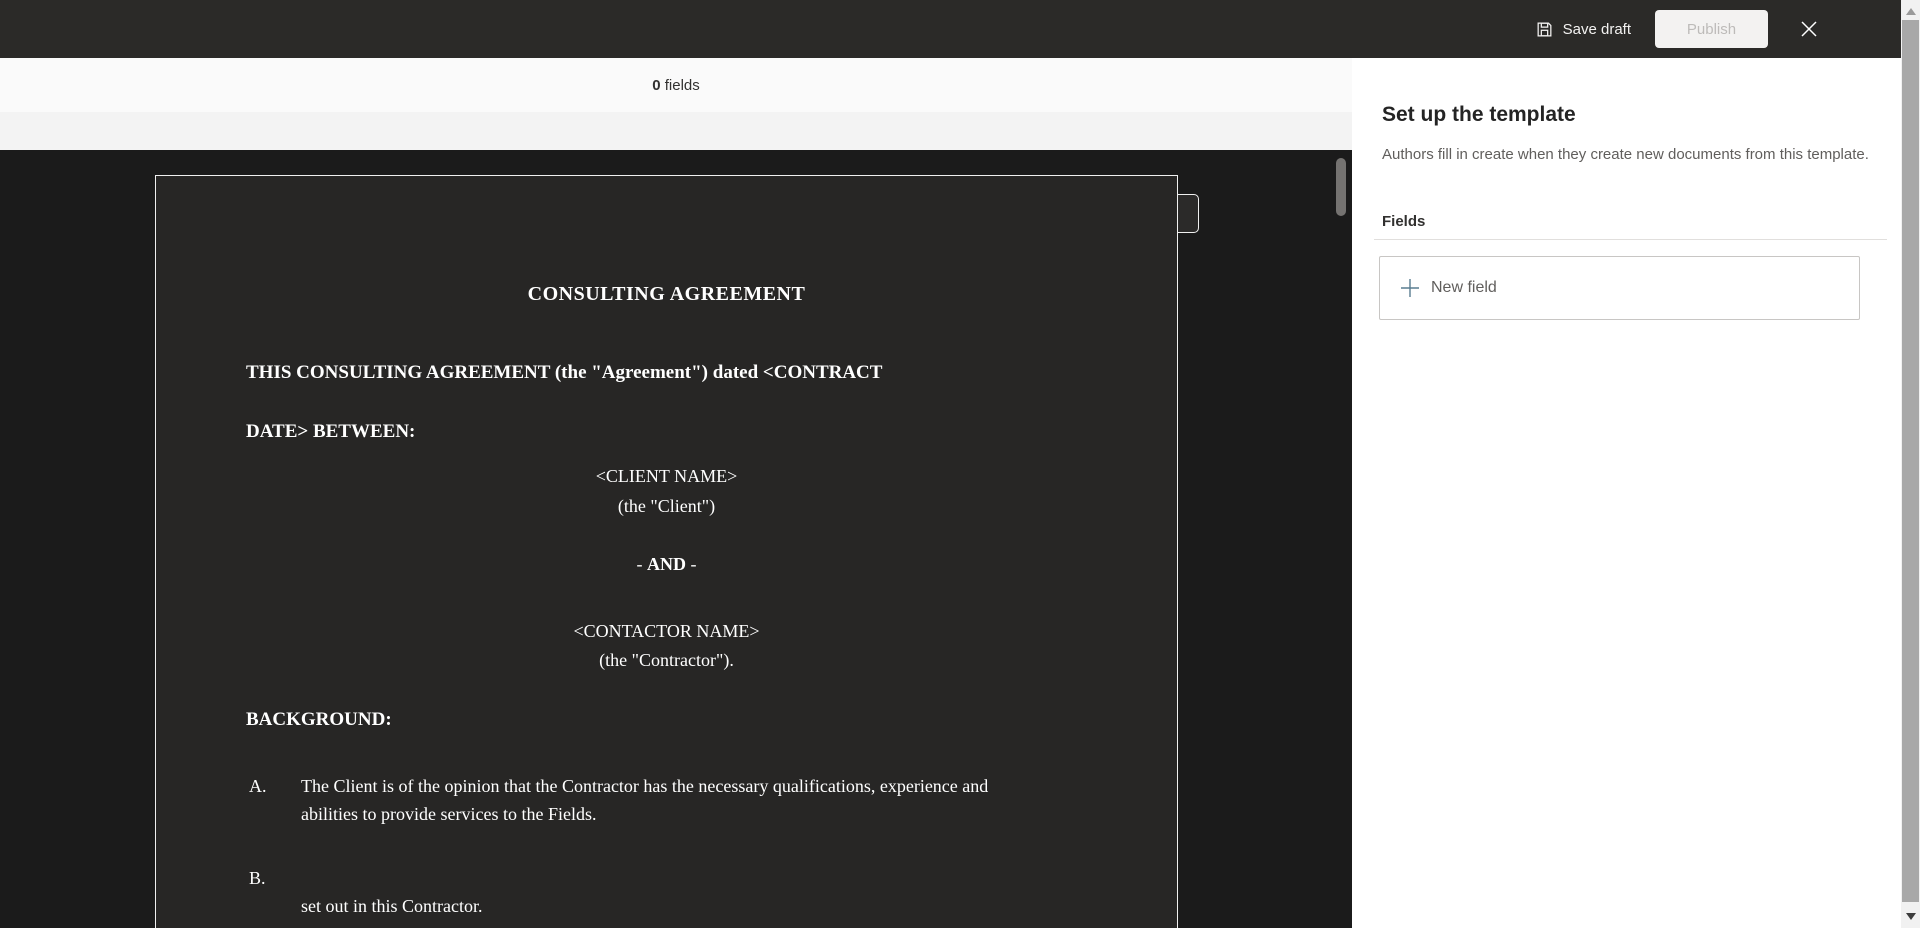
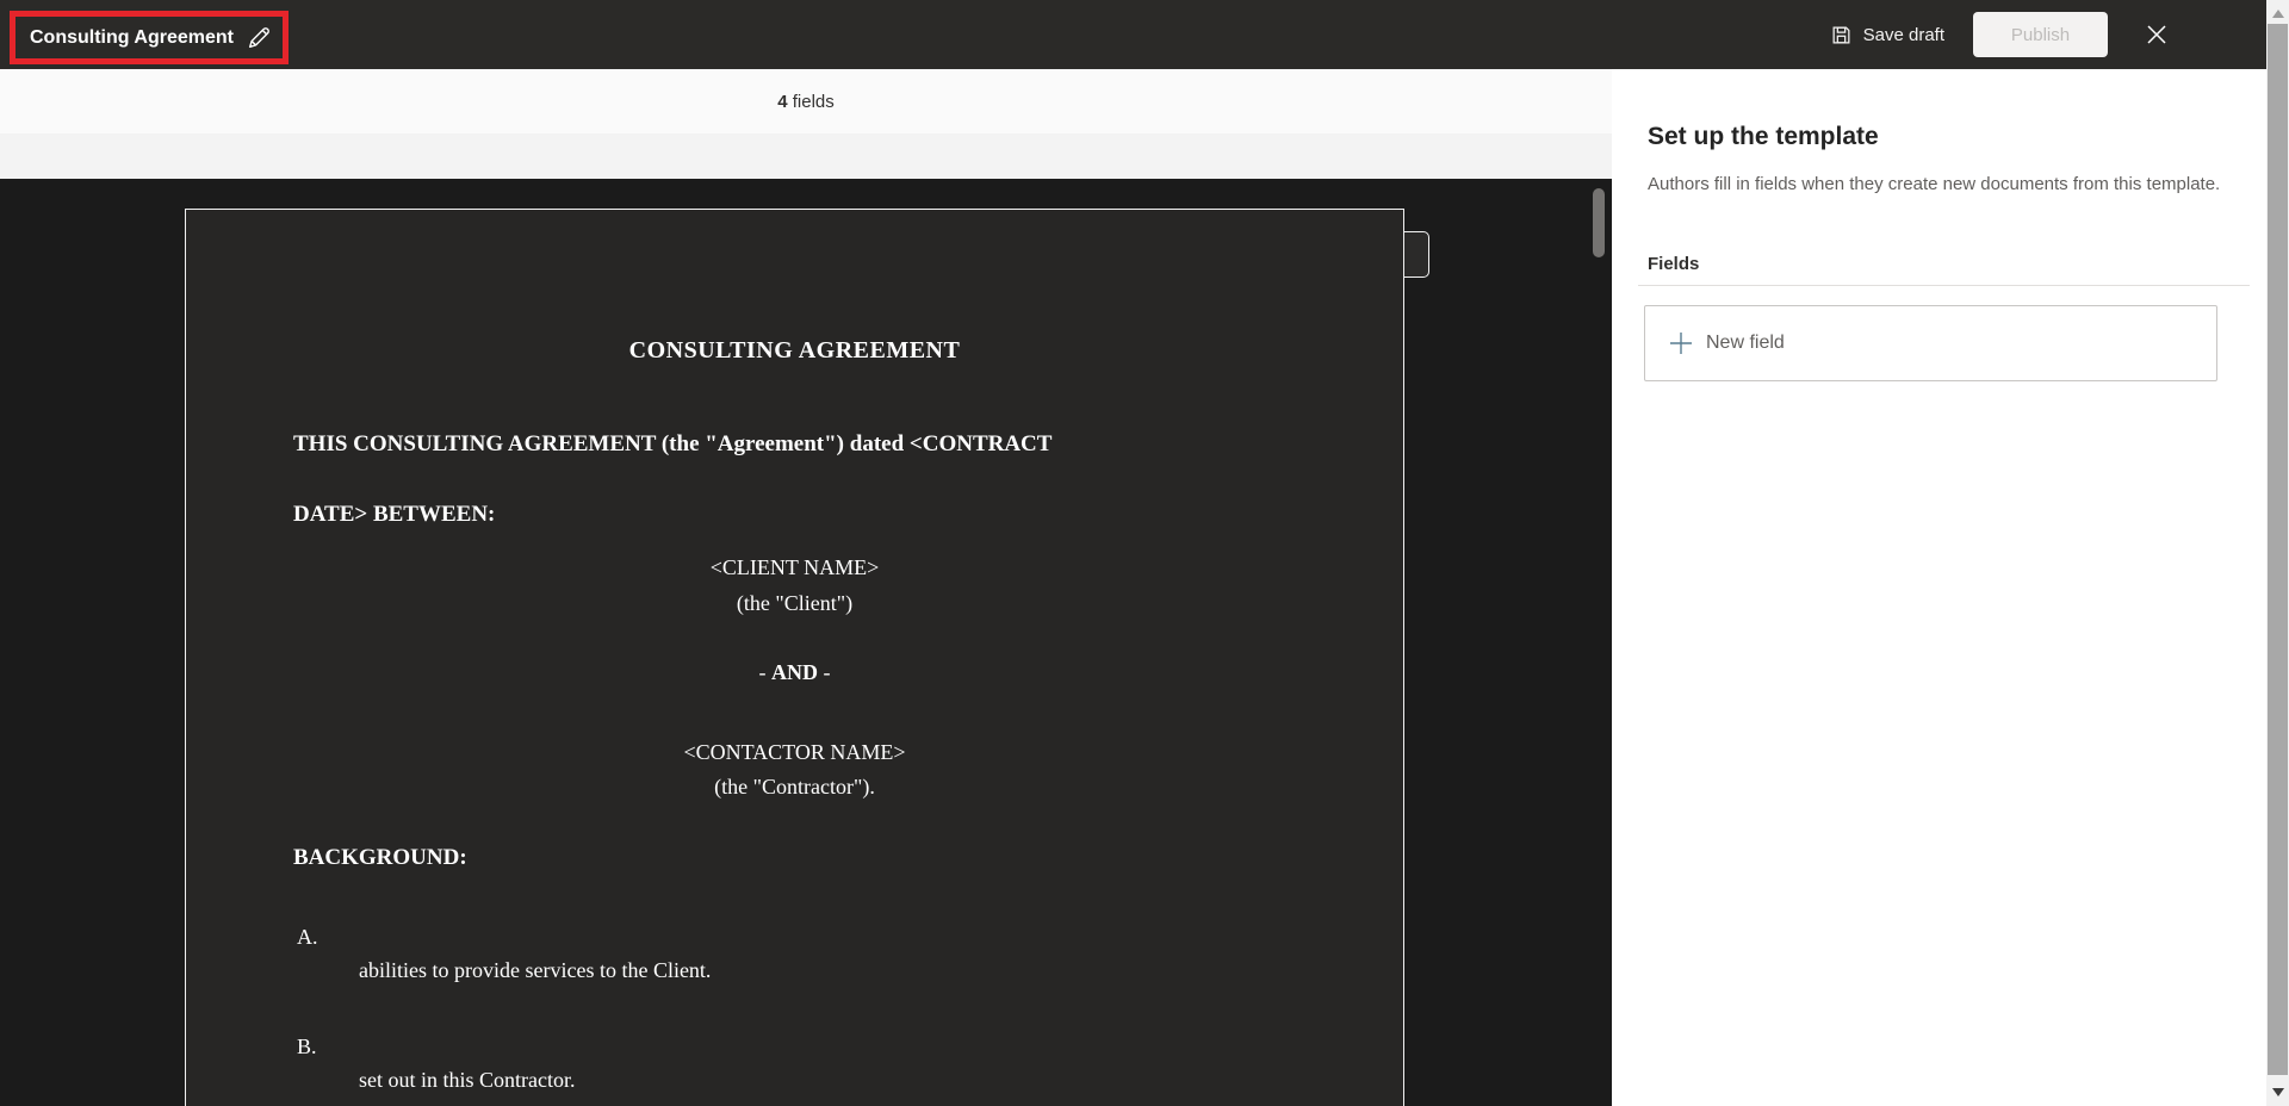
+ Consulting Agreement
  Save draft
  Publish
- 0 fields
+ 4 fields
  CONSULTING AGREEMENT
  THIS CONSULTING AGREEMENT (the "Agreement") dated <CONTRACT
  DATE> BETWEEN:
  <CLIENT NAME>
  (the "Client")
  - AND -
  <CONTACTOR NAME>
  (the "Contractor").
  BACKGROUND:
  A.
- The Client is of the opinion that the Contractor has the necessary qualifications, experience and
- abilities to provide services to the Fields.
+ abilities to provide services to the Client.
  B.
  set out in this Contractor.
  Set up the template
- Authors fill in create when they create new documents from this template.
+ Authors fill in fields when they create new documents from this template.
  Fields
  New field
